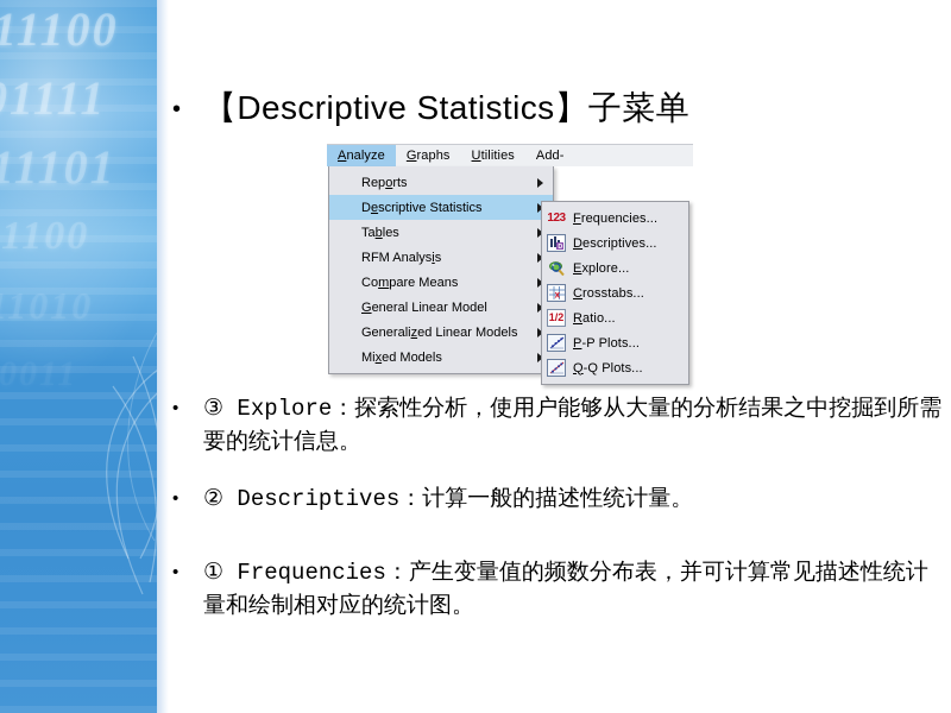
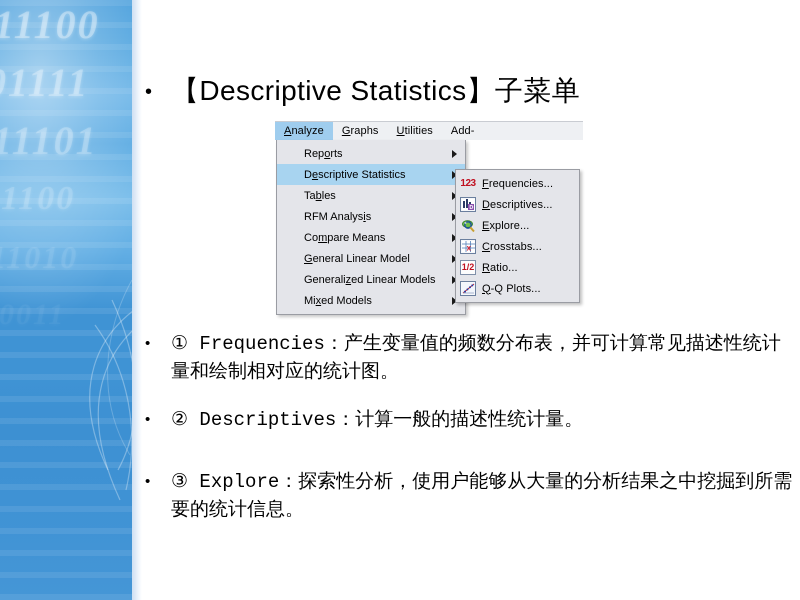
  11100
  1111
  11101
  1100
  1010
  0011
  •
  【Descriptive Statistics】子菜单
  A
  nalyze
  G
  raphs
  U
  tilities
  Add-
  Reports
  Descriptive Statistics
  Tables
  RFM Analysis
  Compare Means
  General Linear Model
  Generalized Linear Models
  Mixed Models
  123
  Frequencies...
  Descriptives...
  Explore...
  x
  Crosstabs...
  1/2
  Ratio...
- P-P Plots...
  Q-Q Plots...
  •
- ③ Explore：探索性分析，使用户能够从大量的分析结果之中挖掘到所需要的统计信息。
+ ① Frequencies：产生变量值的频数分布表，并可计算常见描述性统计量和绘制相对应的统计图。
  •
  ② Descriptives：计算一般的描述性统计量。
  •
- ① Frequencies：产生变量值的频数分布表，并可计算常见描述性统计量和绘制相对应的统计图。
+ ③ Explore：探索性分析，使用户能够从大量的分析结果之中挖掘到所需要的统计信息。
